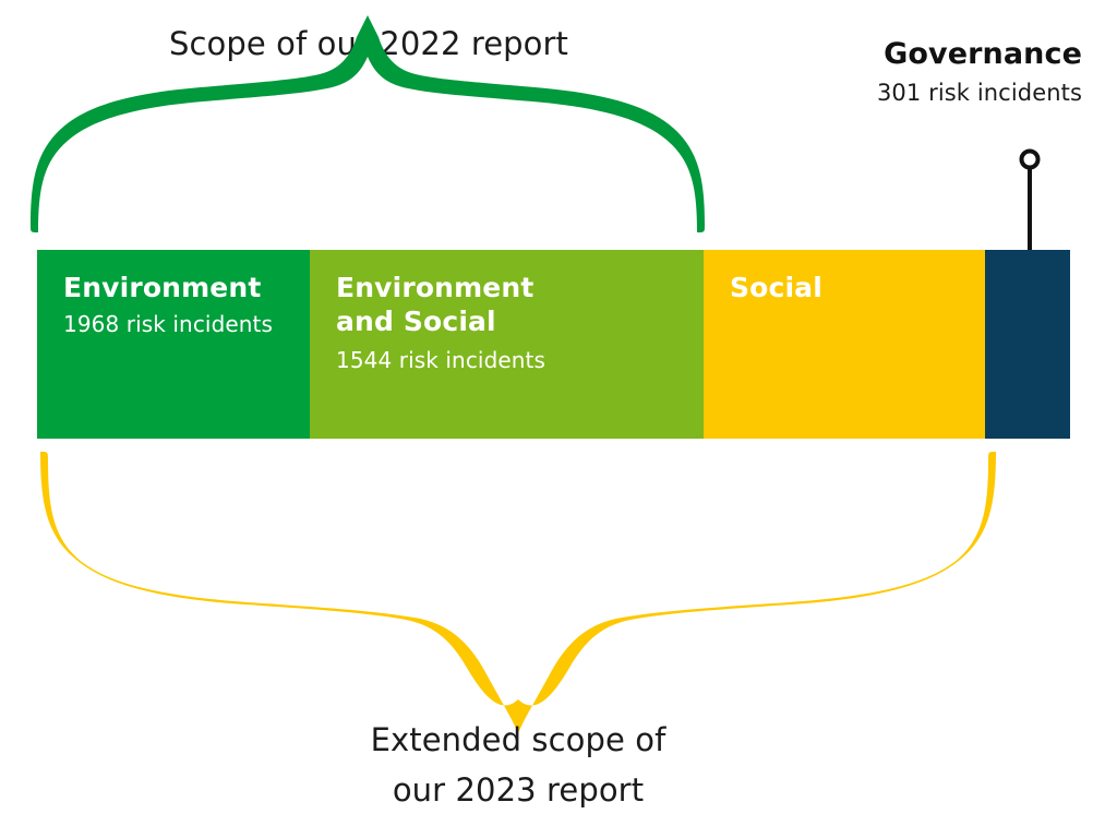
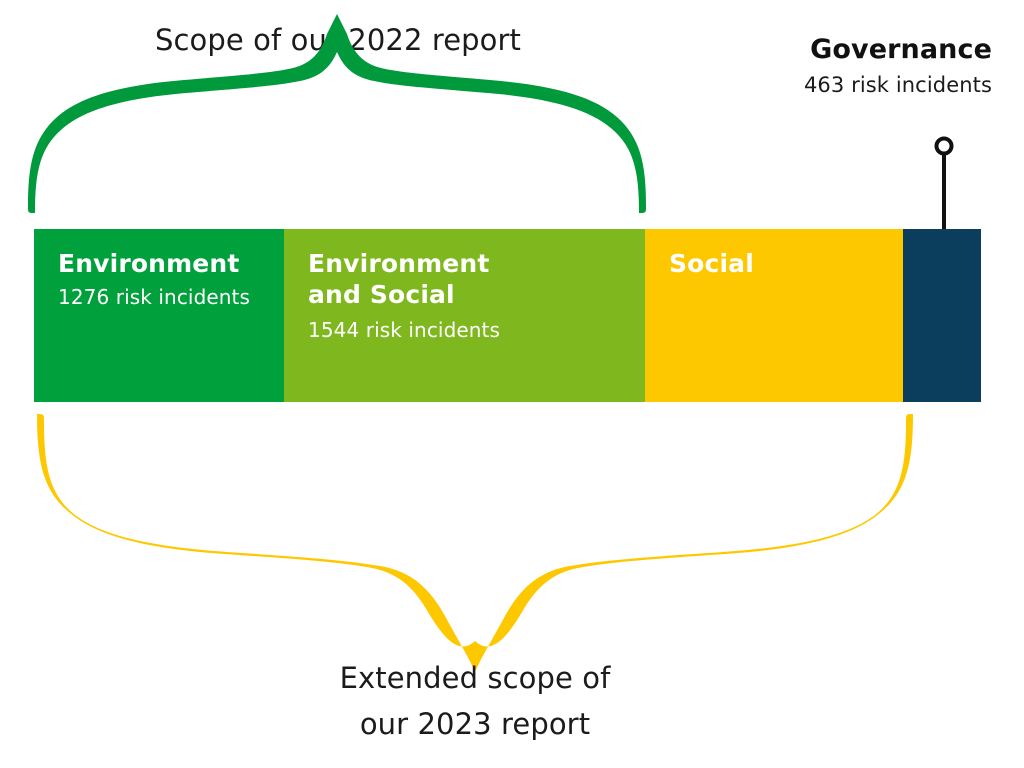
  Scope of ou 2022 report
  Governance
- 301 risk incidents
+ 463 risk incidents
  Environment
- 1968 risk incidents
+ 1276 risk incidents
  Environment
  and Social
  1544 risk incidents
  Social
  Extended scope of
  our 2023 report
